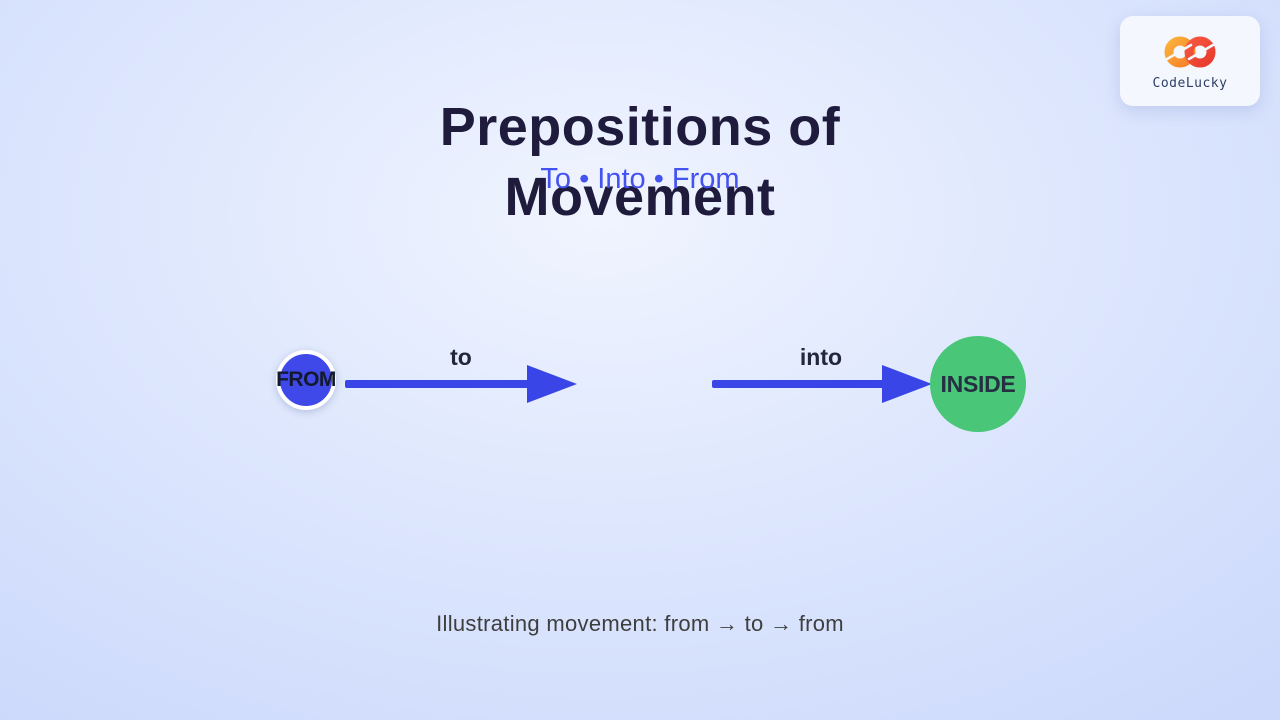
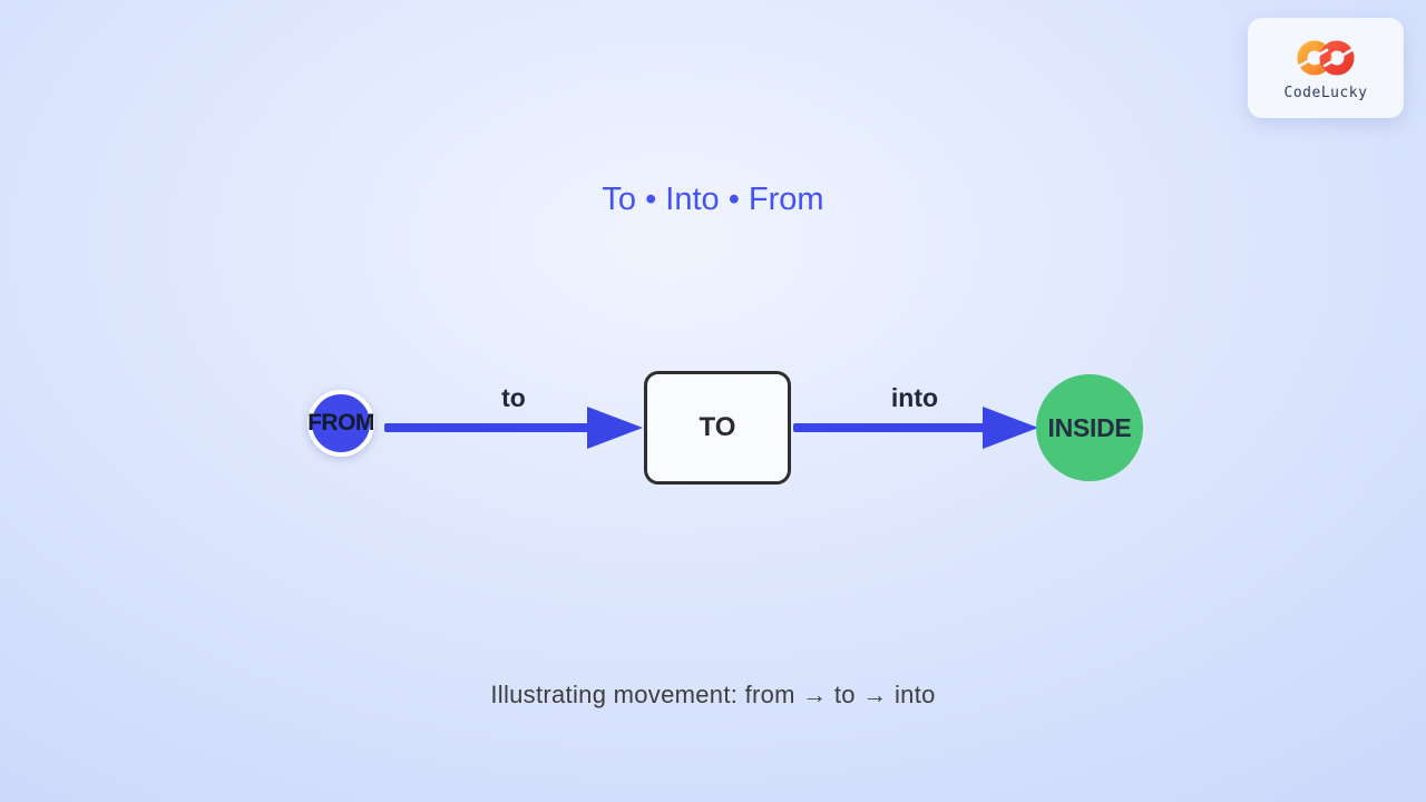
- Prepositions of
- Movement
  To • Into • From
  CodeLucky
  FROM
  to
+ TO
  into
  INSIDE
- Illustrating movement: from → to → from
+ Illustrating movement: from → to → into
